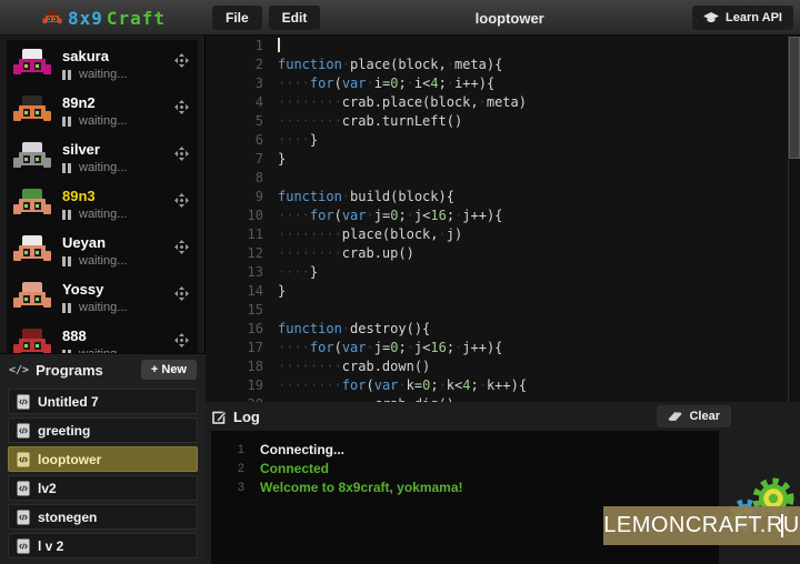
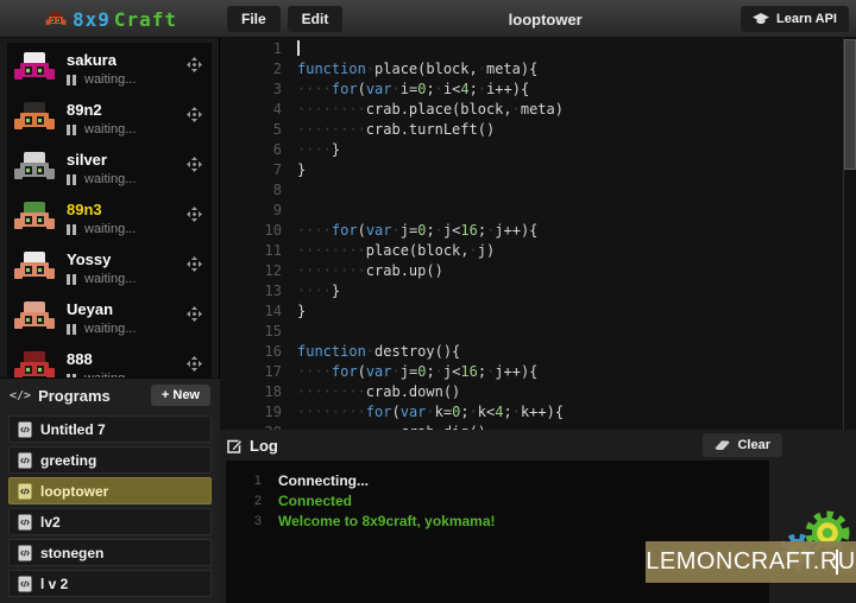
  8x9
  Craft
  File
  Edit
  looptower
  Learn API
  sakura
  waiting...
  89n2
  waiting...
  silver
  waiting...
  89n3
  waiting...
- Ueyan
+ Yossy
  waiting...
- Yossy
+ Ueyan
  waiting...
  888
  </>
  Programs
  + New
  Untitled 7
  greeting
  looptower
  lv2
  stonegen
  l v 2
  1
  2
  function·place(block,·meta){
  3
  ····for(var·i=0;·i<4;·i++){
  4
  ········crab.place(block,·meta)
  5
  ········crab.turnLeft()
  6
  ····}
  7
  }
  8
  9
- function·build(block){
  10
  ····for(var·j=0;·j<16;·j++){
  11
  ········place(block,·j)
  12
  ········crab.up()
  13
  ····}
  14
  }
  15
  16
  function·destroy(){
  17
  ····for(var·j=0;·j<16;·j++){
  18
  ········crab.down()
  19
  ········for(var·k=0;·k<4;·k++){
  Log
  Clear
  1
  Connecting...
  2
  Connected
  3
  Welcome to 8x9craft, yokmama!
  LEMONCRAFT.RU
